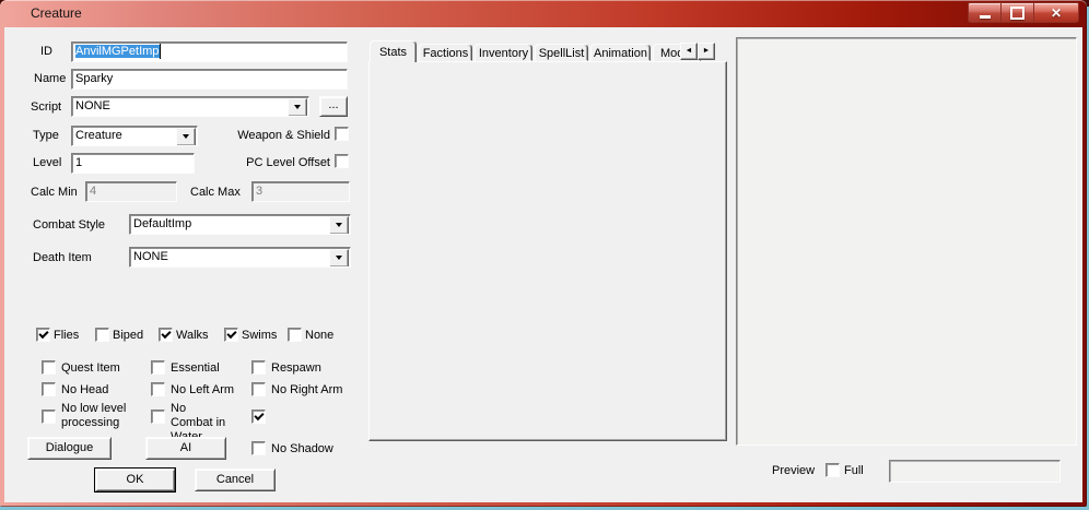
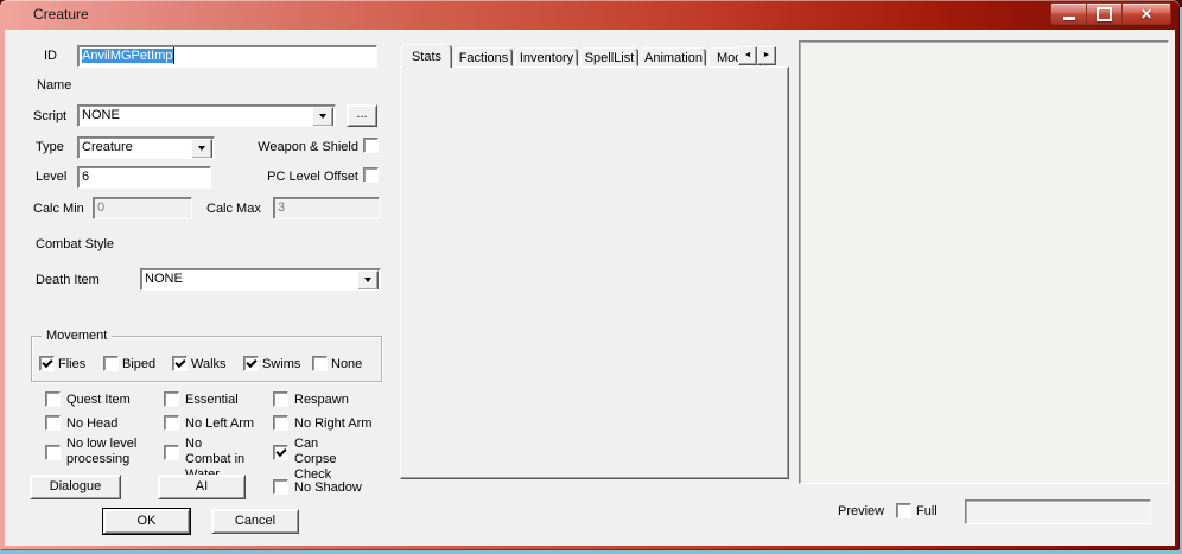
  Creature
  ✕
  ID
  AnvilMGPetImp
  Name
- Sparky
  Script
  NONE
  ...
  Type
  Creature
  Weapon & Shield
  Level
- 1
+ 6
  PC Level Offset
  Calc Min
- 4
+ 0
  Calc Max
  3
  Combat Style
- DefaultImp
  Death Item
  NONE
+ Movement
  Flies
  Biped
  Walks
  Swims
  None
  Quest Item
  Essential
  Respawn
  No Head
  No Left Arm
  No Right Arm
  No low level processing
+ Can Corpse Check
  Dialogue
  AI
  No Shadow
  OK
  Cancel
  Stats
  Factions
  Inventory
  SpellList
  Animation
  Preview
  Full
